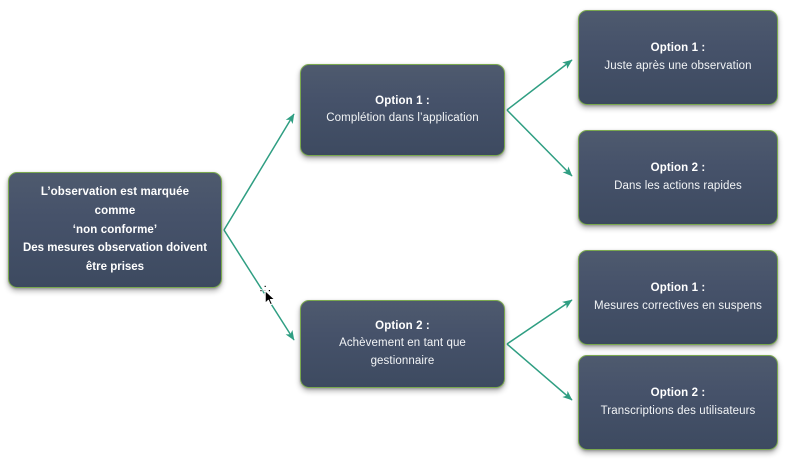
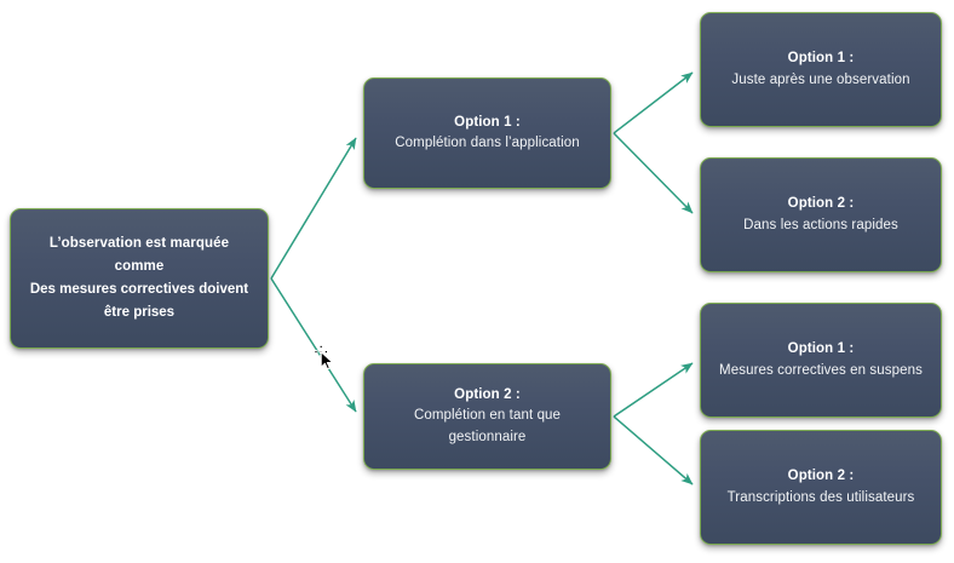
  L’observation est marquée comme
- ‘non conforme’
- Des mesures observation doivent être prises
+ Des mesures correctives doivent être prises
  Option 1 :
  Complétion dans l’application
  Option 2 :
- Achèvement en tant que gestionnaire
+ Complétion en tant que gestionnaire
  Option 1 :
  Juste après une observation
  Option 2 :
  Dans les actions rapides
  Option 1 :
  Mesures correctives en suspens
  Option 2 :
  Transcriptions des utilisateurs
